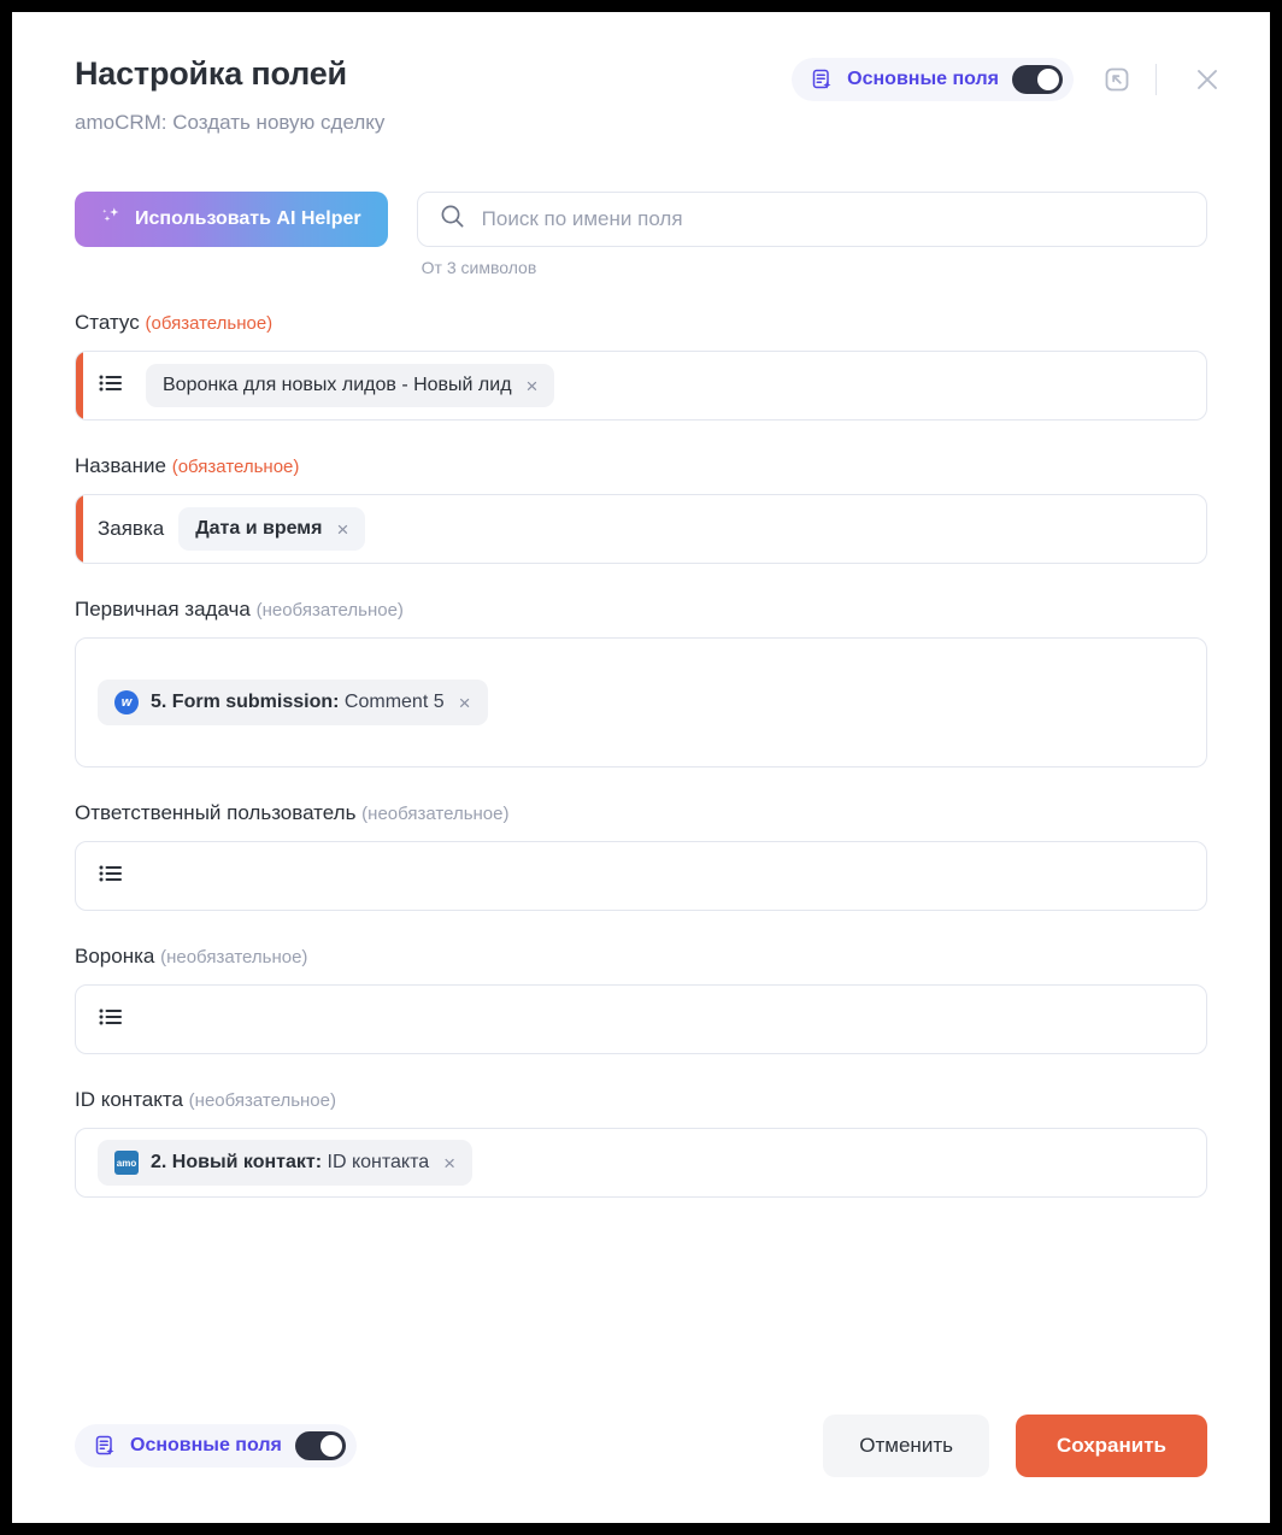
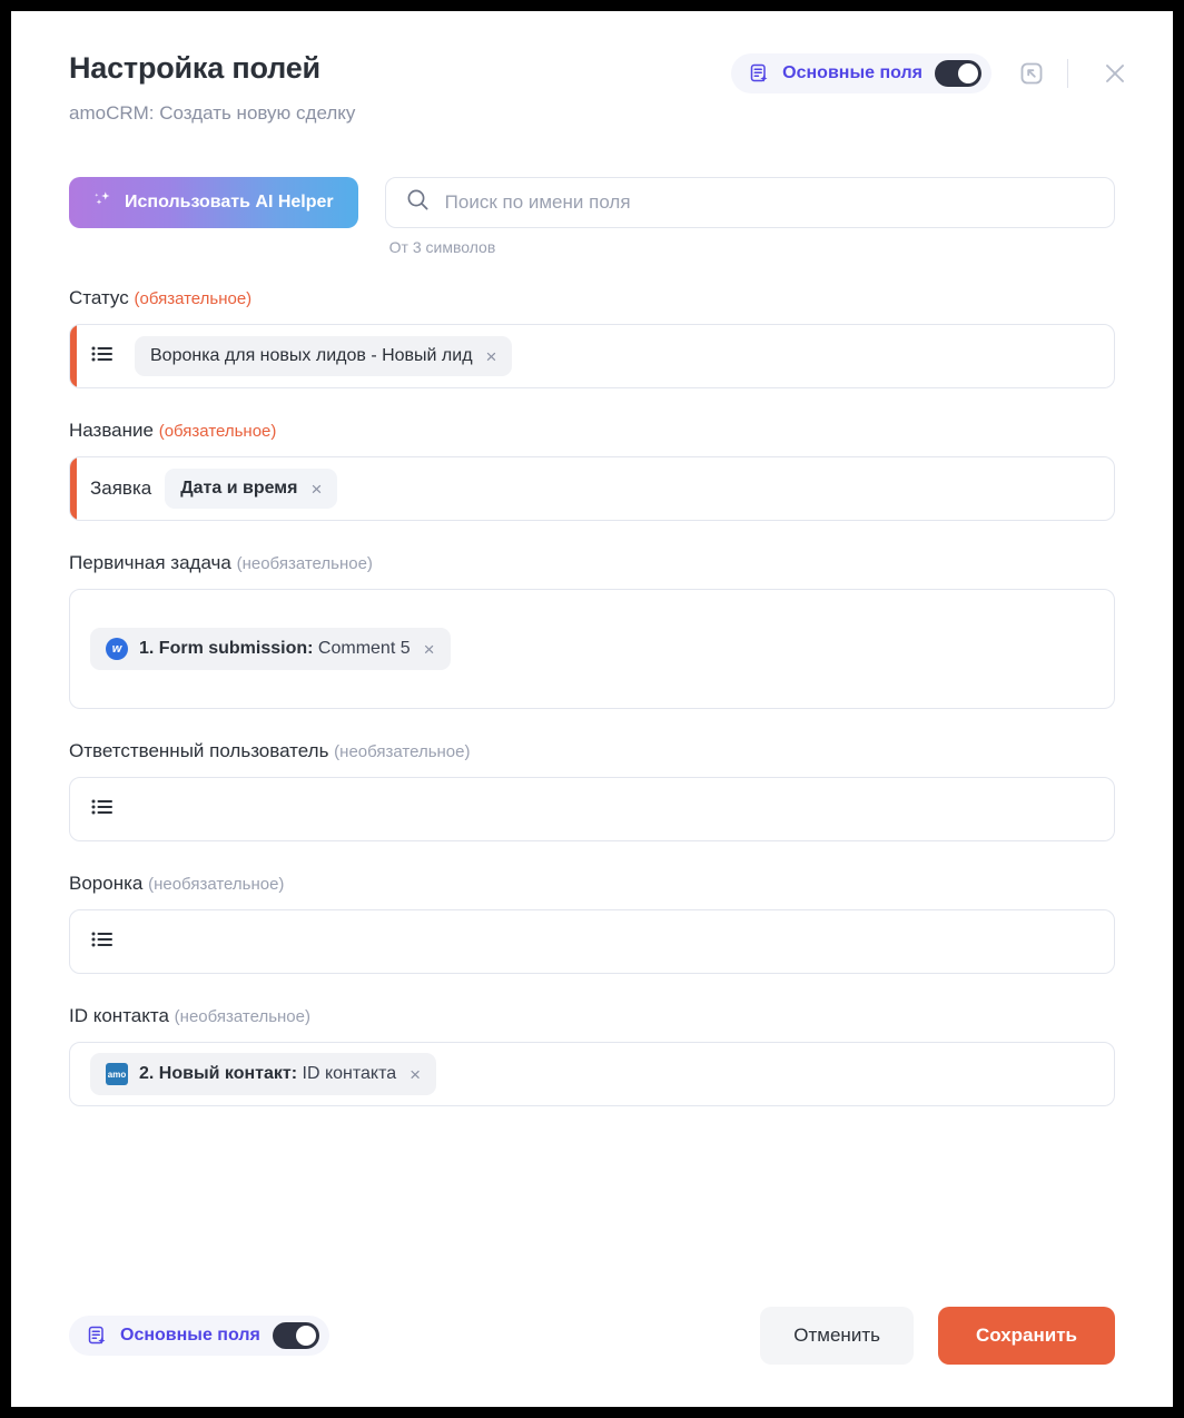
  Настройка полей
  amoCRM: Создать новую сделку
  Основные поля
  Использовать AI Helper
  Поиск по имени поля
  От 3 символов
  Статус (обязательное)
  Воронка для новых лидов - Новый лид
  ×
  Название (обязательное)
  Заявка
  Дата и время
  ×
  Первичная задача (необязательное)
  w
- 5. Form submission: Comment 5
+ 1. Form submission: Comment 5
  ×
  Ответственный пользователь (необязательное)
  Воронка (необязательное)
  ID контакта (необязательное)
  amo
  2. Новый контакт: ID контакта
  ×
  Основные поля
  Отменить
  Сохранить
